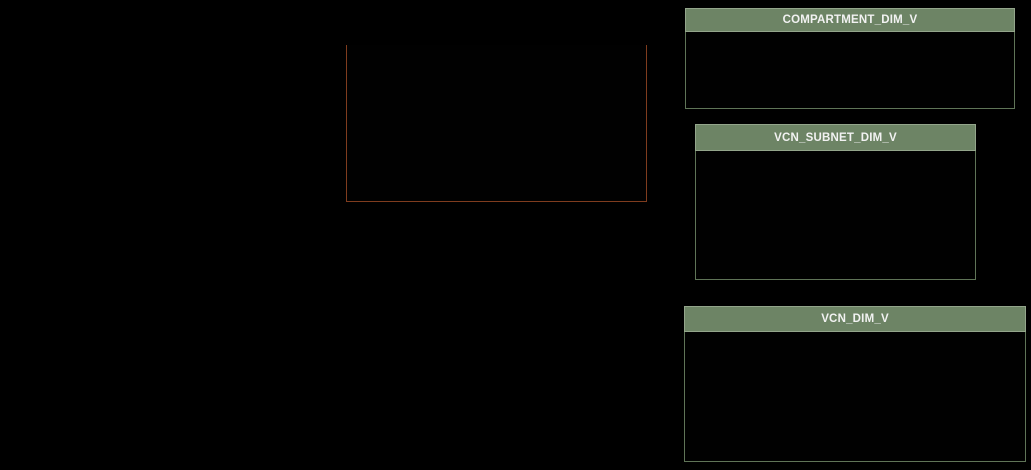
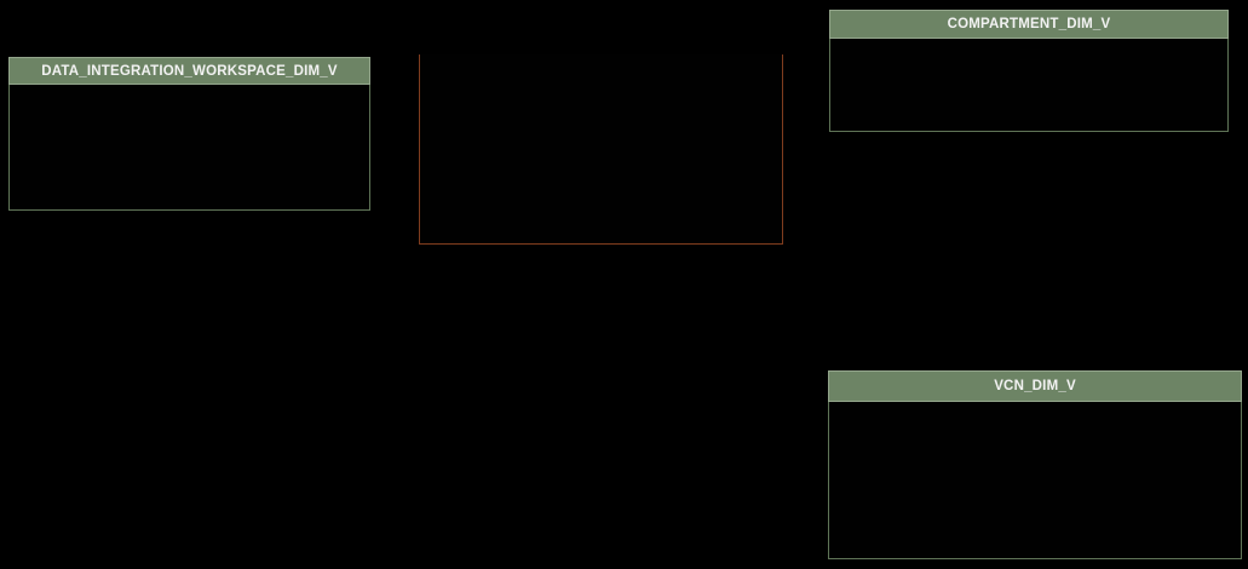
+ DATA_INTEGRATION_WORKSPACE_DIM_V
  COMPARTMENT_DIM_V
- VCN_SUBNET_DIM_V
  VCN_DIM_V
